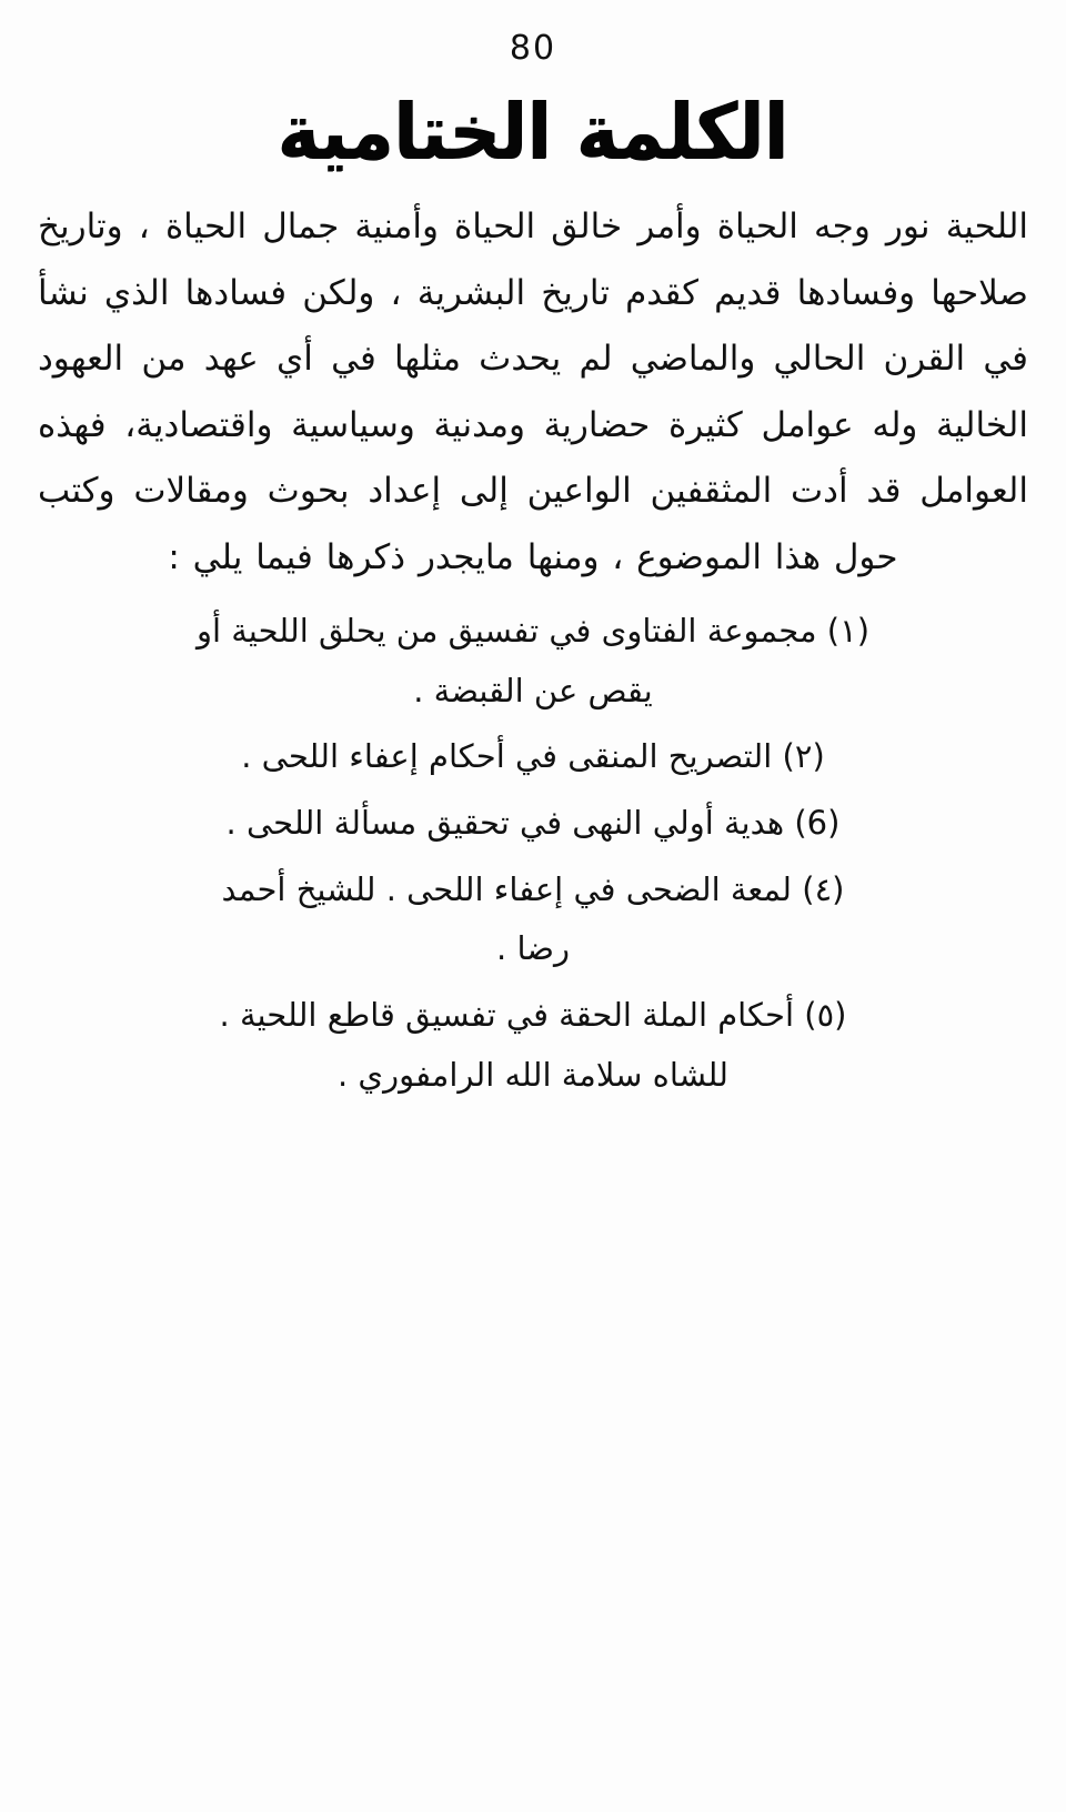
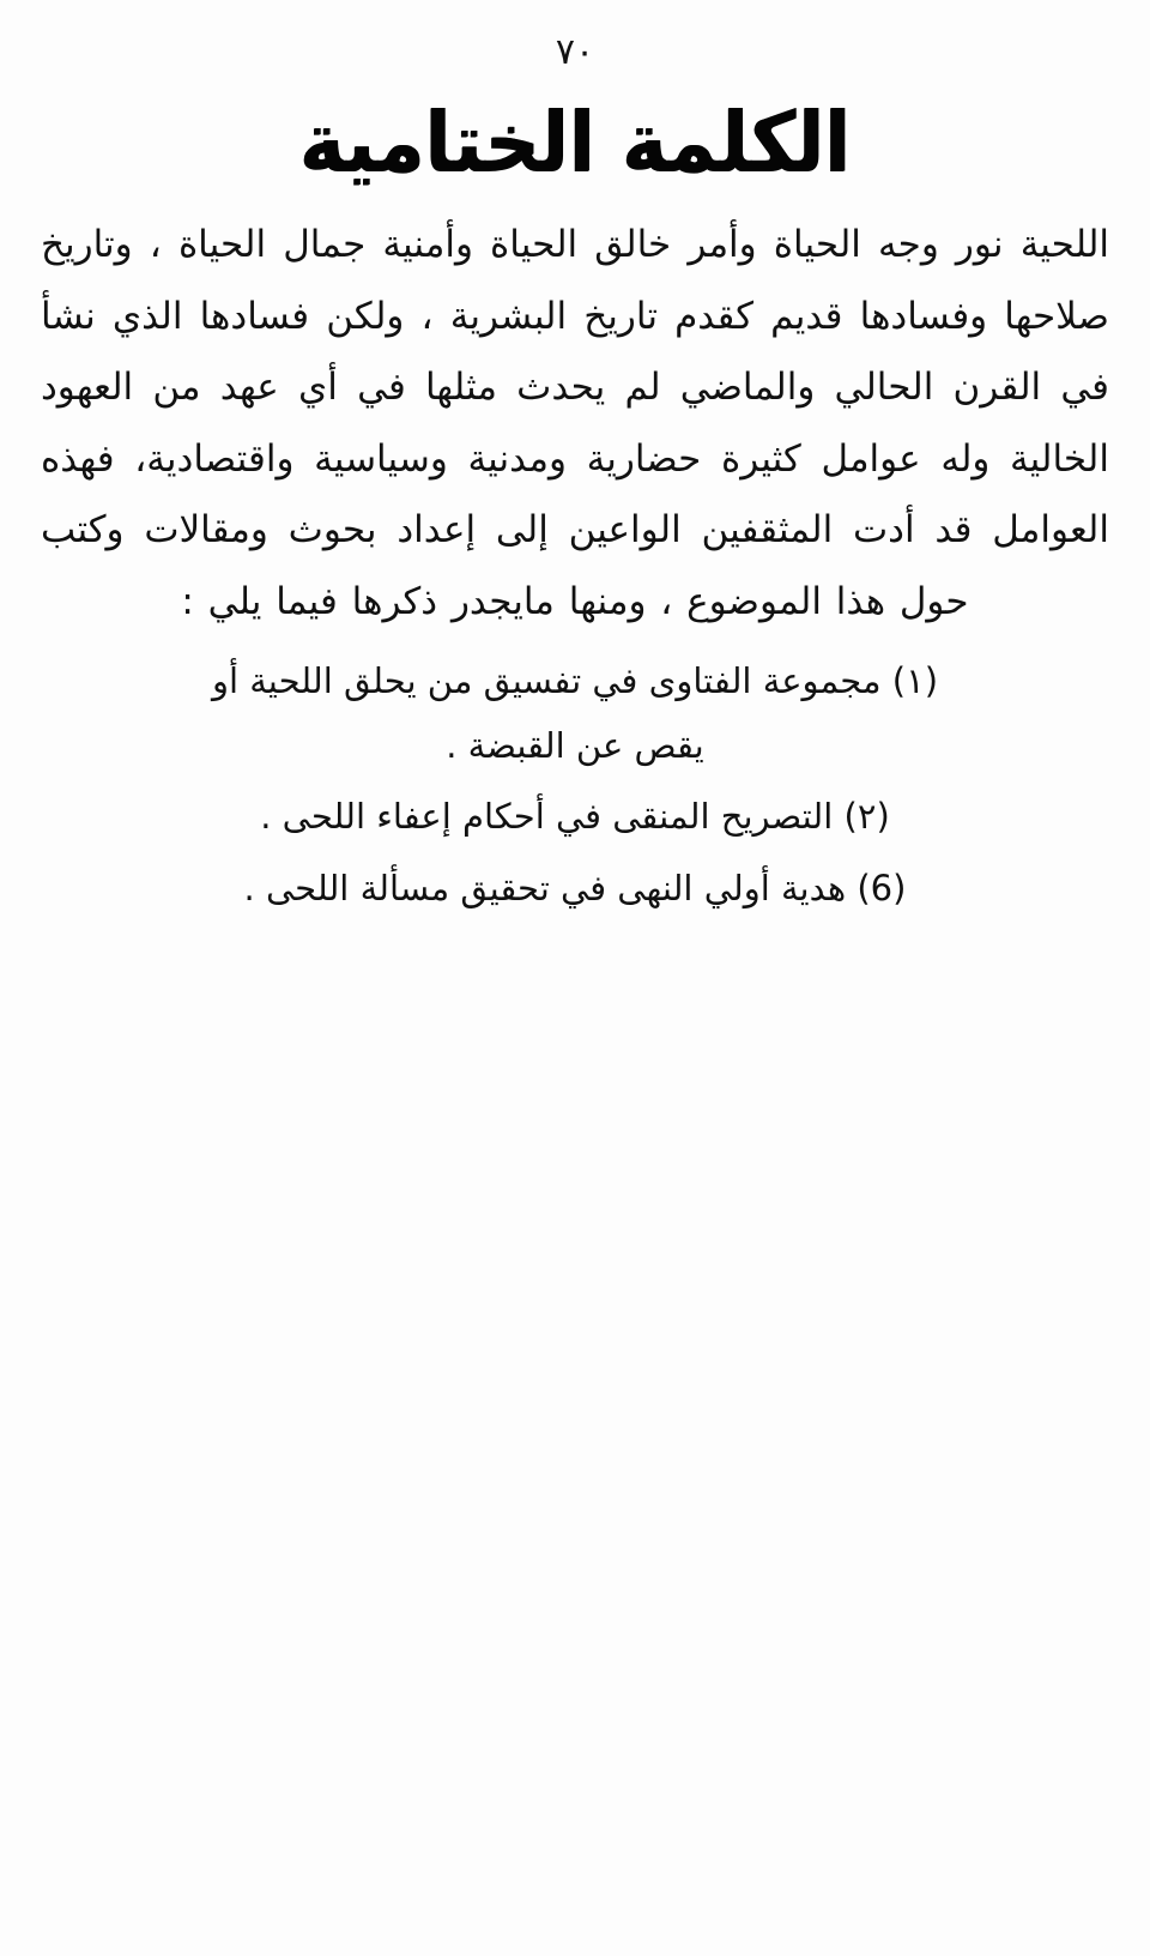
- 80
+ ٧٠
  الكلمة الختامية
  اللحية نور وجه الحياة وأمر خالق الحياة وأمنية جمال الحياة ، وتاريخ صلاحها وفسادها قديم كقدم تاريخ البشرية ، ولكن فسادها الذي نشأ في القرن الحالي والماضي لم يحدث مثلها في أي عهد من العهود الخالية وله عوامل كثيرة حضارية ومدنية وسياسية واقتصادية، فهذه العوامل قد أدت المثقفين الواعين إلى إعداد بحوث ومقالات وكتب حول هذا الموضوع ، ومنها مايجدر ذكرها فيما يلي :
  (١) مجموعة الفتاوى في تفسيق من يحلق اللحية أو
  يقص عن القبضة .
  (٢) التصريح المنقى في أحكام إعفاء اللحى .
  (6) هدية أولي النهى في تحقيق مسألة اللحى .
- (٤) لمعة الضحى في إعفاء اللحى . للشيخ أحمد
- رضا .
- (٥) أحكام الملة الحقة في تفسيق قاطع اللحية .
- للشاه سلامة الله الرامفوري .
